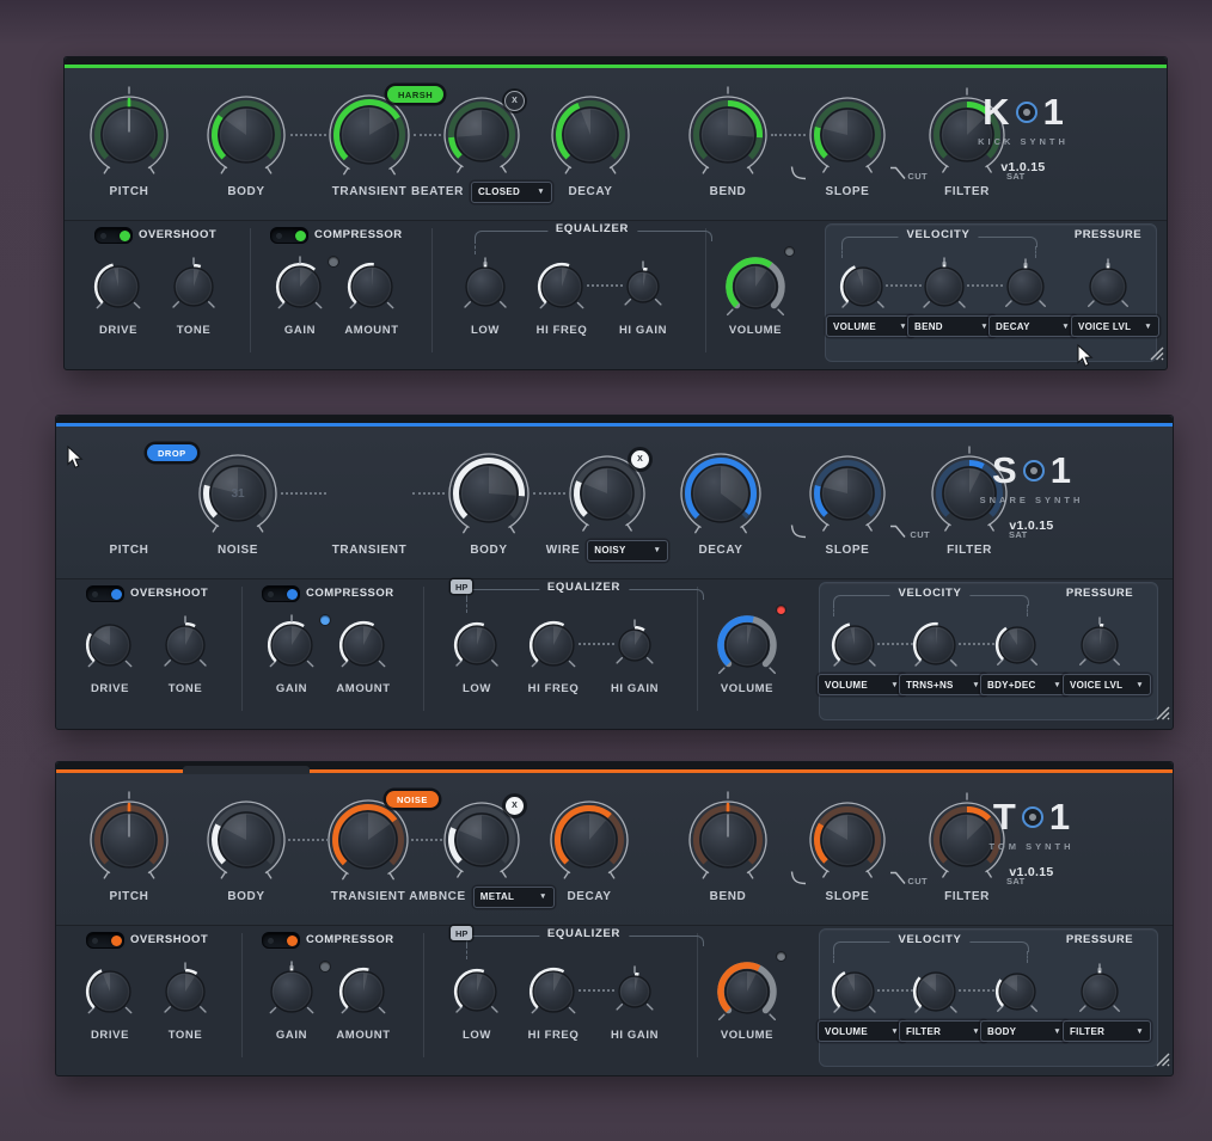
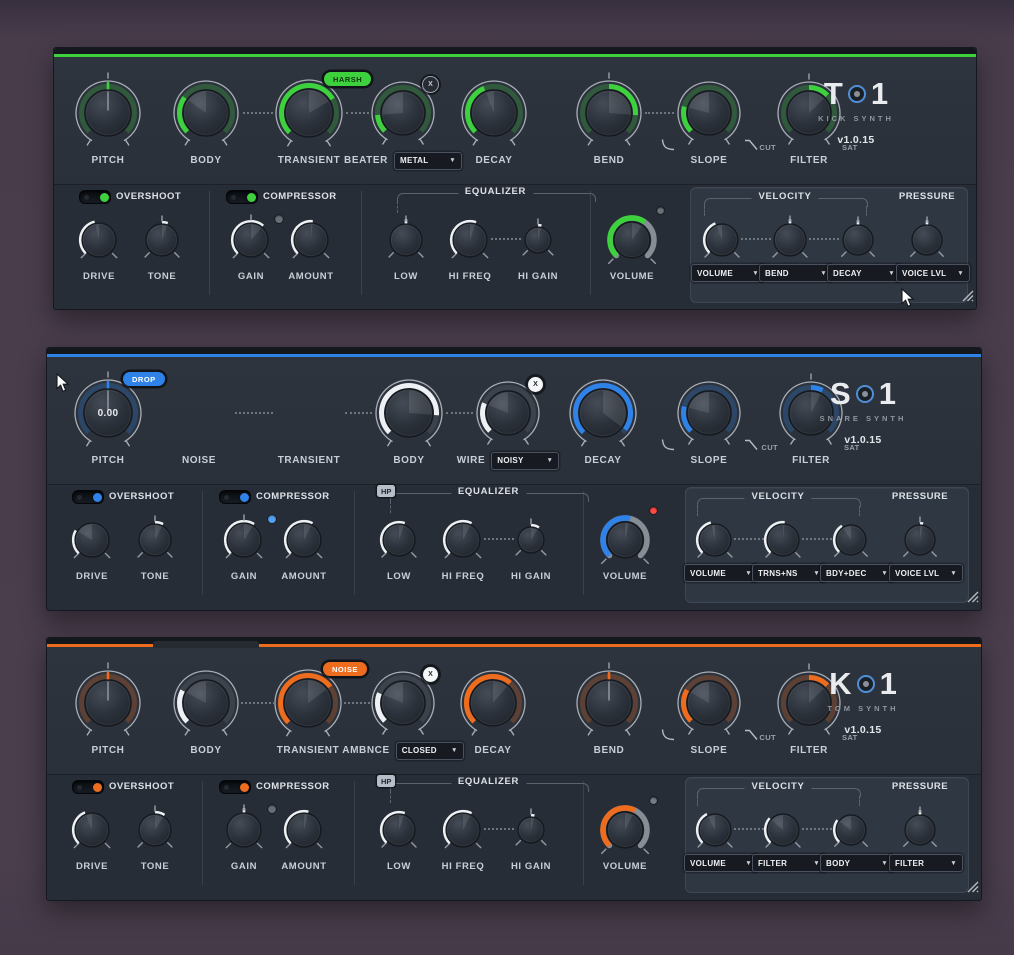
  PITCH
  BODY
  HARSH
  TRANSIENT
  BEATER
- CLOSED
+ METAL
  DECAY
  BEND
  SLOPE
  FILTER
  CUT
  SAT
- K
+ T
  1
  KICK SYNTH
  v1.0.15
  OVERSHOOT
  DRIVE
  TONE
  COMPRESSOR
  GAIN
  AMOUNT
  EQUALIZER
  LOW
  HI FREQ
  HI GAIN
  VOLUME
  VELOCITY
  PRESSURE
  VOLUME
  BEND
  DECAY
  VOICE LVL
+ 0.00
  DROP
  PITCH
- 31
  NOISE
  TRANSIENT
  BODY
  WIRE
  NOISY
  DECAY
  SLOPE
  FILTER
  CUT
  SAT
  S
  1
  SNARE SYNTH
  v1.0.15
  OVERSHOOT
  DRIVE
  TONE
  COMPRESSOR
  GAIN
  AMOUNT
  EQUALIZER
  HP
  LOW
  HI FREQ
  HI GAIN
  VOLUME
  VELOCITY
  PRESSURE
  VOLUME
  TRNS+NS
  BDY+DEC
  VOICE LVL
  PITCH
  BODY
  NOISE
  TRANSIENT
  AMBNCE
- METAL
+ CLOSED
  DECAY
  BEND
  SLOPE
  FILTER
  CUT
  SAT
- T
+ K
  1
  TOM SYNTH
  v1.0.15
  OVERSHOOT
  DRIVE
  TONE
  COMPRESSOR
  GAIN
  AMOUNT
  EQUALIZER
  HP
  LOW
  HI FREQ
  HI GAIN
  VOLUME
  VELOCITY
  PRESSURE
  VOLUME
  FILTER
  BODY
  FILTER
